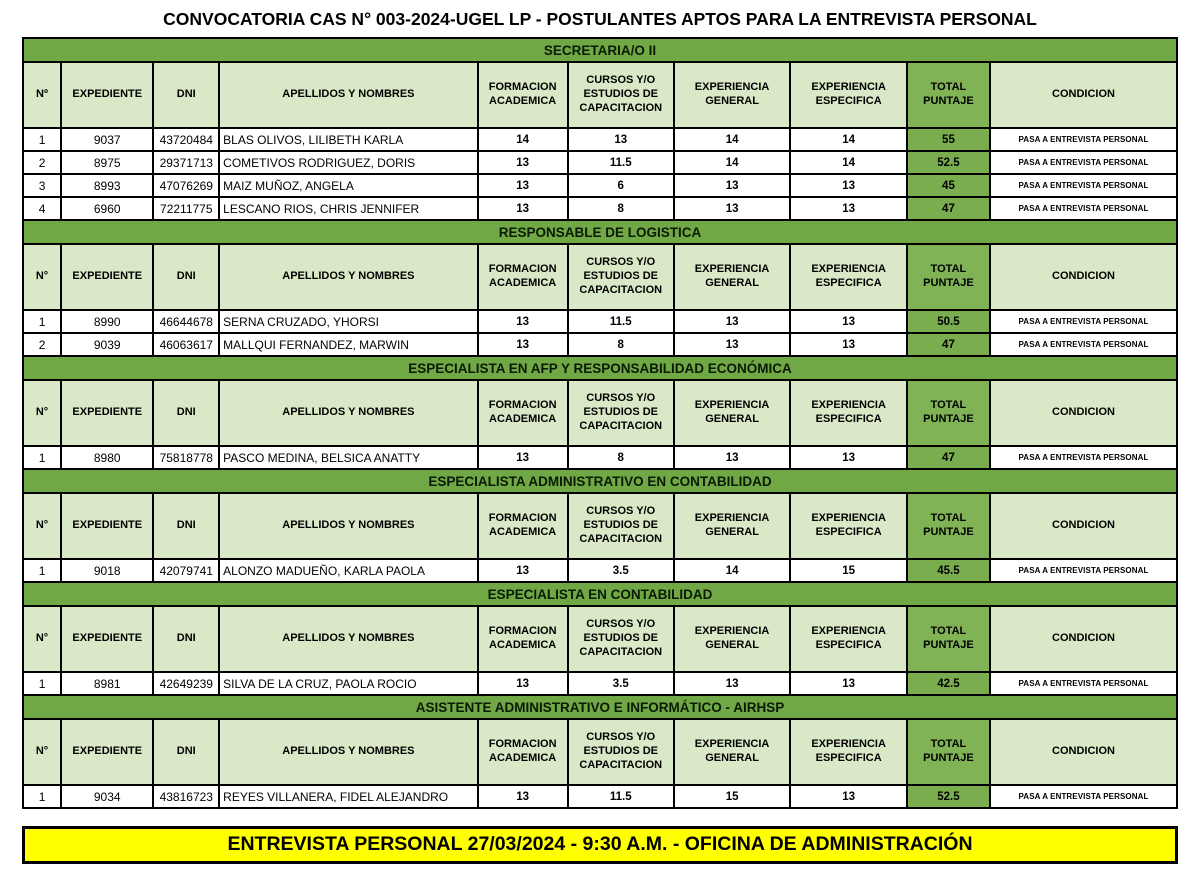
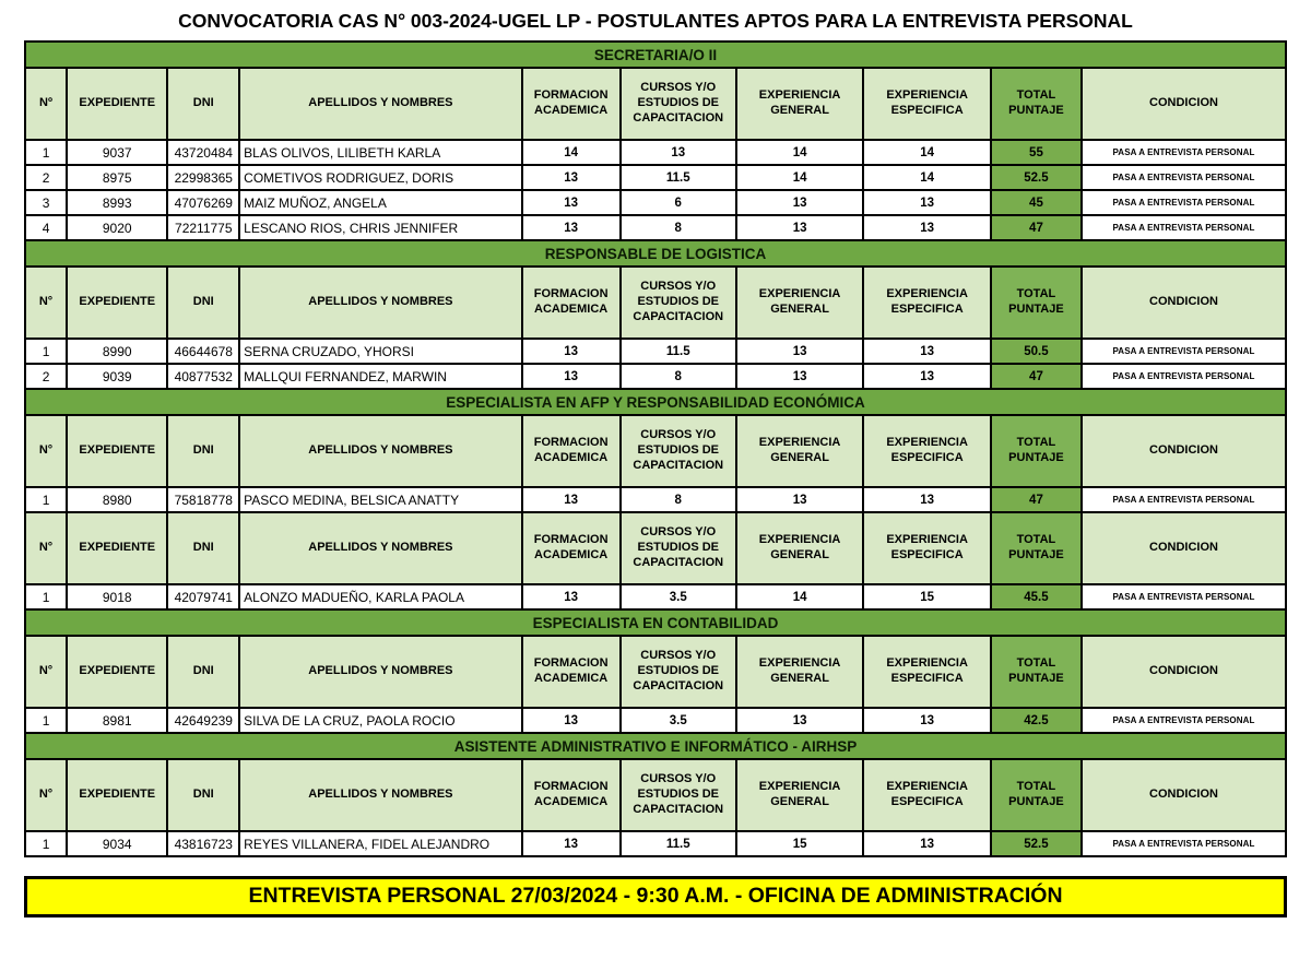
  CONVOCATORIA CAS N° 003-2024-UGEL LP - POSTULANTES APTOS PARA LA ENTREVISTA PERSONAL
  SECRETARIA/O II
  Nº	EXPEDIENTE	DNI	APELLIDOS Y NOMBRES	FORMACION ACADEMICA	CURSOS Y/O ESTUDIOS DE CAPACITACION	EXPERIENCIA GENERAL	EXPERIENCIA ESPECIFICA	TOTAL PUNTAJE	CONDICION
  1	9037	43720484	BLAS OLIVOS, LILIBETH KARLA	14	13	14	14	55	PASA A ENTREVISTA PERSONAL
- 2	8975	29371713	COMETIVOS RODRIGUEZ, DORIS	13	11.5	14	14	52.5	PASA A ENTREVISTA PERSONAL
+ 2	8975	22998365	COMETIVOS RODRIGUEZ, DORIS	13	11.5	14	14	52.5	PASA A ENTREVISTA PERSONAL
  3	8993	47076269	MAIZ MUÑOZ, ANGELA	13	6	13	13	45	PASA A ENTREVISTA PERSONAL
- 4	6960	72211775	LESCANO RIOS, CHRIS JENNIFER	13	8	13	13	47	PASA A ENTREVISTA PERSONAL
+ 4	9020	72211775	LESCANO RIOS, CHRIS JENNIFER	13	8	13	13	47	PASA A ENTREVISTA PERSONAL
  RESPONSABLE DE LOGISTICA
  N°	EXPEDIENTE	DNI	APELLIDOS Y NOMBRES	FORMACION ACADEMICA	CURSOS Y/O ESTUDIOS DE CAPACITACION	EXPERIENCIA GENERAL	EXPERIENCIA ESPECIFICA	TOTAL PUNTAJE	CONDICION
  1	8990	46644678	SERNA CRUZADO, YHORSI	13	11.5	13	13	50.5	PASA A ENTREVISTA PERSONAL
- 2	9039	46063617	MALLQUI FERNANDEZ, MARWIN	13	8	13	13	47	PASA A ENTREVISTA PERSONAL
+ 2	9039	40877532	MALLQUI FERNANDEZ, MARWIN	13	8	13	13	47	PASA A ENTREVISTA PERSONAL
  ESPECIALISTA EN AFP Y RESPONSABILIDAD ECONÓMICA
  N°	EXPEDIENTE	DNI	APELLIDOS Y NOMBRES	FORMACION ACADEMICA	CURSOS Y/O ESTUDIOS DE CAPACITACION	EXPERIENCIA GENERAL	EXPERIENCIA ESPECIFICA	TOTAL PUNTAJE	CONDICION
  1	8980	75818778	PASCO MEDINA, BELSICA ANATTY	13	8	13	13	47	PASA A ENTREVISTA PERSONAL
- ESPECIALISTA ADMINISTRATIVO EN CONTABILIDAD
  N°	EXPEDIENTE	DNI	APELLIDOS Y NOMBRES	FORMACION ACADEMICA	CURSOS Y/O ESTUDIOS DE CAPACITACION	EXPERIENCIA GENERAL	EXPERIENCIA ESPECIFICA	TOTAL PUNTAJE	CONDICION
  1	9018	42079741	ALONZO MADUEÑO, KARLA PAOLA	13	3.5	14	15	45.5	PASA A ENTREVISTA PERSONAL
  ESPECIALISTA EN CONTABILIDAD
  N°	EXPEDIENTE	DNI	APELLIDOS Y NOMBRES	FORMACION ACADEMICA	CURSOS Y/O ESTUDIOS DE CAPACITACION	EXPERIENCIA GENERAL	EXPERIENCIA ESPECIFICA	TOTAL PUNTAJE	CONDICION
  1	8981	42649239	SILVA DE LA CRUZ, PAOLA ROCIO	13	3.5	13	13	42.5	PASA A ENTREVISTA PERSONAL
  ASISTENTE ADMINISTRATIVO E INFORMÁTICO - AIRHSP
  N°	EXPEDIENTE	DNI	APELLIDOS Y NOMBRES	FORMACION ACADEMICA	CURSOS Y/O ESTUDIOS DE CAPACITACION	EXPERIENCIA GENERAL	EXPERIENCIA ESPECIFICA	TOTAL PUNTAJE	CONDICION
  1	9034	43816723	REYES VILLANERA, FIDEL ALEJANDRO	13	11.5	15	13	52.5	PASA A ENTREVISTA PERSONAL
  ENTREVISTA PERSONAL 27/03/2024 - 9:30 A.M. - OFICINA DE ADMINISTRACIÓN
